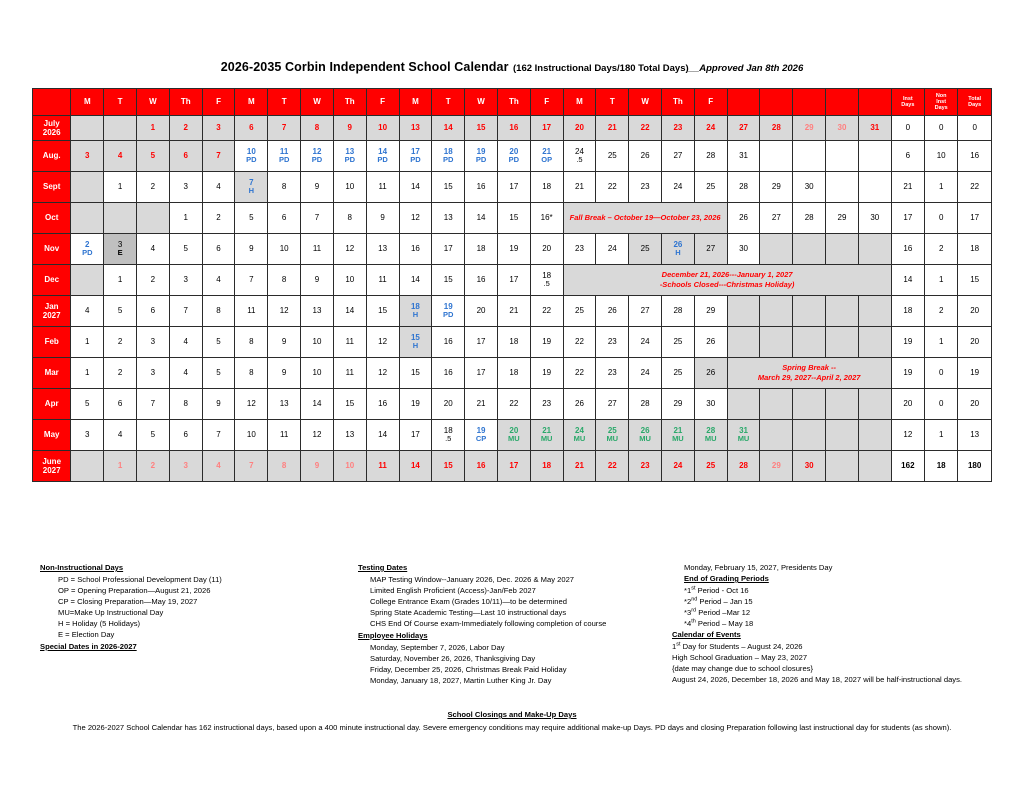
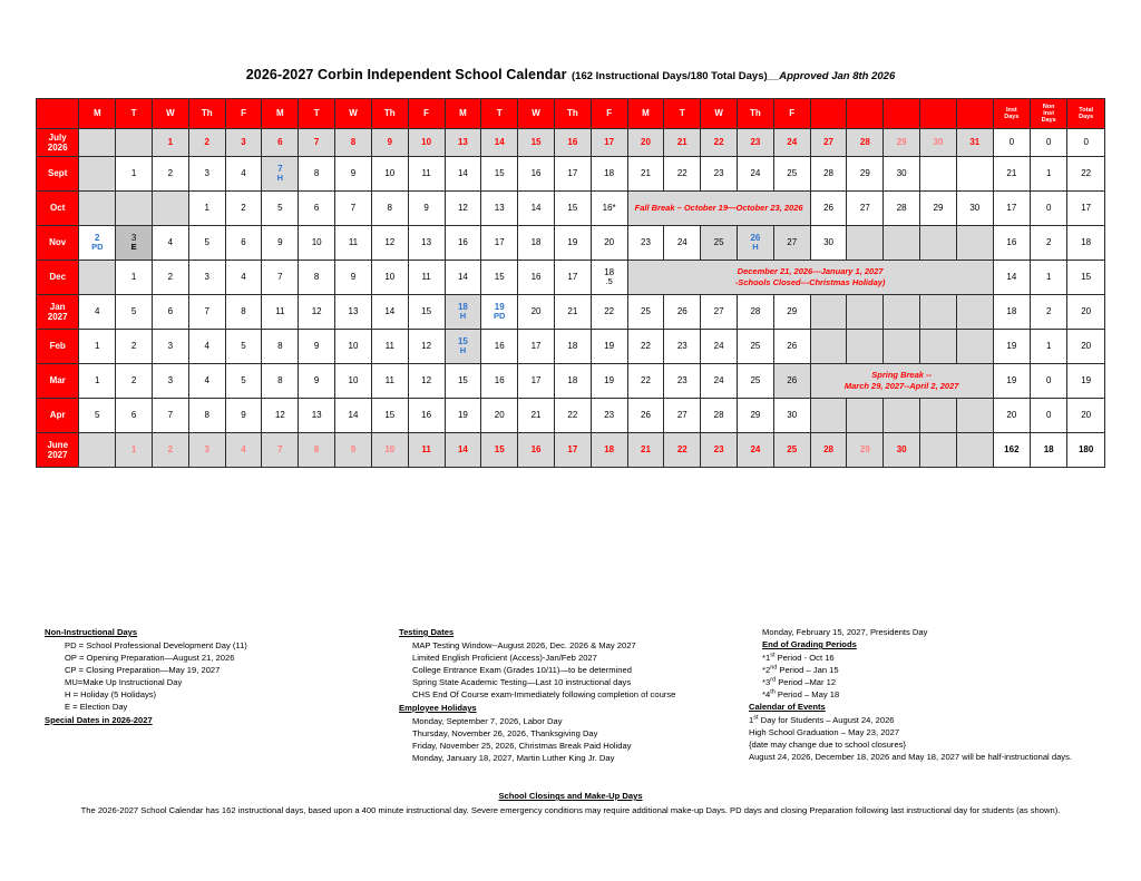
- 2026-2035 Corbin Independent School Calendar (162 Instructional Days/180 Total Days)__Approved Jan 8th 2026
+ 2026-2027 Corbin Independent School Calendar (162 Instructional Days/180 Total Days)__Approved Jan 8th 2026
  July2026			1	2	3	6	7	8	9	10	13	14	15	16	17	20	21	22	23	24	27	28	29	30	31	0	0	0
- Aug.	3	4	5	6	7	10PD	11PD	12PD	13PD	14PD	17PD	18PD	19PD	20PD	21OP	24.5	25	26	27	28	31					6	10	16
  Sept		1	2	3	4	7H	8	9	10	11	14	15	16	17	18	21	22	23	24	25	28	29	30			21	1	22
  Oct				1	2	5	6	7	8	9	12	13	14	15	16*	Fall Break – October 19—October 23, 2026	26	27	28	29	30	17	0	17
  Nov	2PD	3E	4	5	6	9	10	11	12	13	16	17	18	19	20	23	24	25	26H	27	30					16	2	18
  Dec		1	2	3	4	7	8	9	10	11	14	15	16	17	18.5	December 21, 2026---January 1, 2027-Schools Closed---Christmas Holiday)	14	1	15
  Jan2027	4	5	6	7	8	11	12	13	14	15	18H	19PD	20	21	22	25	26	27	28	29						18	2	20
  Feb	1	2	3	4	5	8	9	10	11	12	15H	16	17	18	19	22	23	24	25	26						19	1	20
  Mar	1	2	3	4	5	8	9	10	11	12	15	16	17	18	19	22	23	24	25	26	Spring Break --March 29, 2027--April 2, 2027	19	0	19
  Apr	5	6	7	8	9	12	13	14	15	16	19	20	21	22	23	26	27	28	29	30						20	0	20
- May	3	4	5	6	7	10	11	12	13	14	17	18.5	19CP	20MU	21MU	24MU	25MU	26MU	21MU	28MU	31MU					12	1	13
  June2027		1	2	3	4	7	8	9	10	11	14	15	16	17	18	21	22	23	24	25	28	29	30			162	18	180
  Non-Instructional Days
  PD = School Professional Development Day (11)
  OP = Opening Preparation—August 21, 2026
  CP = Closing Preparation—May 19, 2027
  MU=Make Up Instructional Day
  H = Holiday (5 Holidays)
  E = Election Day
  Special Dates in 2026-2027
  Testing Dates
- MAP Testing Window--January 2026, Dec. 2026 & May 2027
+ MAP Testing Window--August 2026, Dec. 2026 & May 2027
  Limited English Proficient (Access)-Jan/Feb 2027
  College Entrance Exam (Grades 10/11)—to be determined
  Spring State Academic Testing—Last 10 instructional days
  CHS End Of Course exam-Immediately following completion of course
  Employee Holidays
  Monday, September 7, 2026, Labor Day
- Saturday, November 26, 2026, Thanksgiving Day
+ Thursday, November 26, 2026, Thanksgiving Day
- Friday, December 25, 2026, Christmas Break Paid Holiday
+ Friday, November 25, 2026, Christmas Break Paid Holiday
  Monday, January 18, 2027, Martin Luther King Jr. Day
  Monday, February 15, 2027, Presidents Day
  End of Grading Periods
  *1 Period - Oct 16
  *2 Period – Jan 15
  *3 Period –Mar 12
  *4 Period – May 18
  Calendar of Events
  1 Day for Students – August 24, 2026
  High School Graduation – May 23, 2027
  {date may change due to school closures}
  August 24, 2026, December 18, 2026 and May 18, 2027 will be half-instructional days.
  School Closings and Make-Up Days
  The 2026-2027 School Calendar has 162 instructional days, based upon a 400 minute instructional day. Severe emergency conditions may require additional make-up Days. PD days and closing Preparation following last instructional day for students (as shown).
